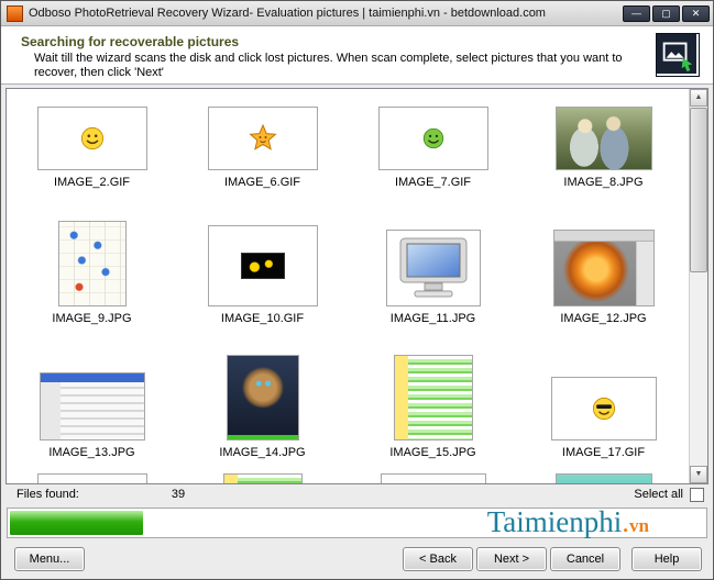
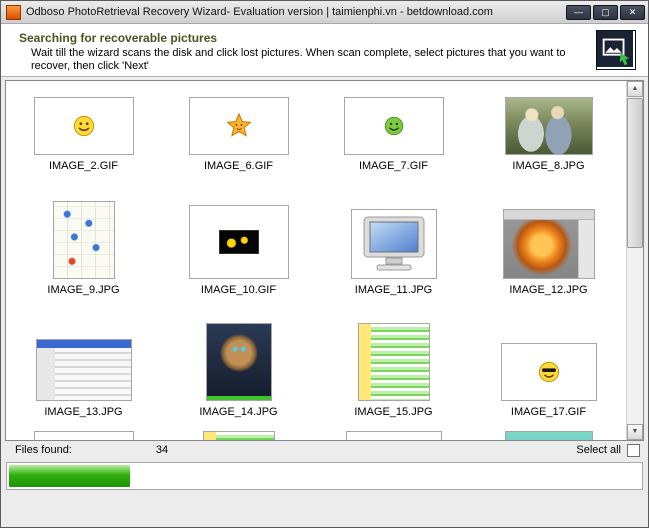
- Odboso PhotoRetrieval Recovery Wizard- Evaluation pictures | taimienphi.vn - betdownload.com
+ Odboso PhotoRetrieval Recovery Wizard- Evaluation version | taimienphi.vn - betdownload.com
  —
  ▢
  ✕
  Searching for recoverable pictures
  Wait till the wizard scans the disk and click lost pictures. When scan complete, select pictures that you want to recover, then click 'Next'
  IMAGE_2.GIF
  IMAGE_6.GIF
  IMAGE_7.GIF
  IMAGE_8.JPG
  IMAGE_9.JPG
  IMAGE_10.GIF
  IMAGE_11.JPG
  IMAGE_12.JPG
  IMAGE_13.JPG
  IMAGE_14.JPG
  IMAGE_15.JPG
  IMAGE_17.GIF
  Files found:
- 39
+ 34
  Select all
- Taimienphi.vn
- Menu...
- < Back
- Next >
- Cancel
- Help
